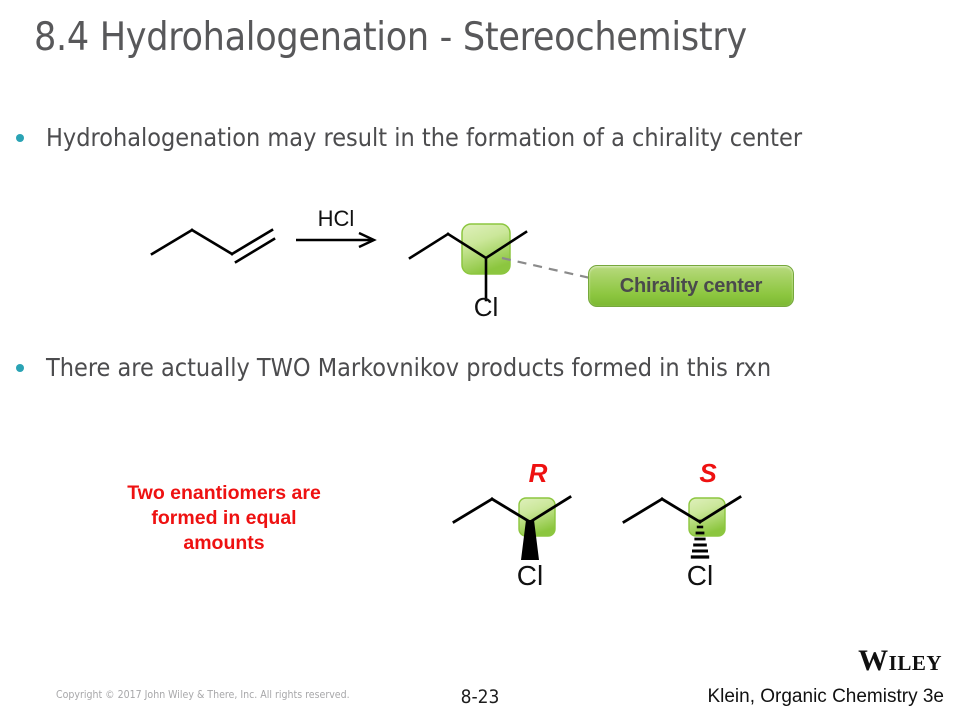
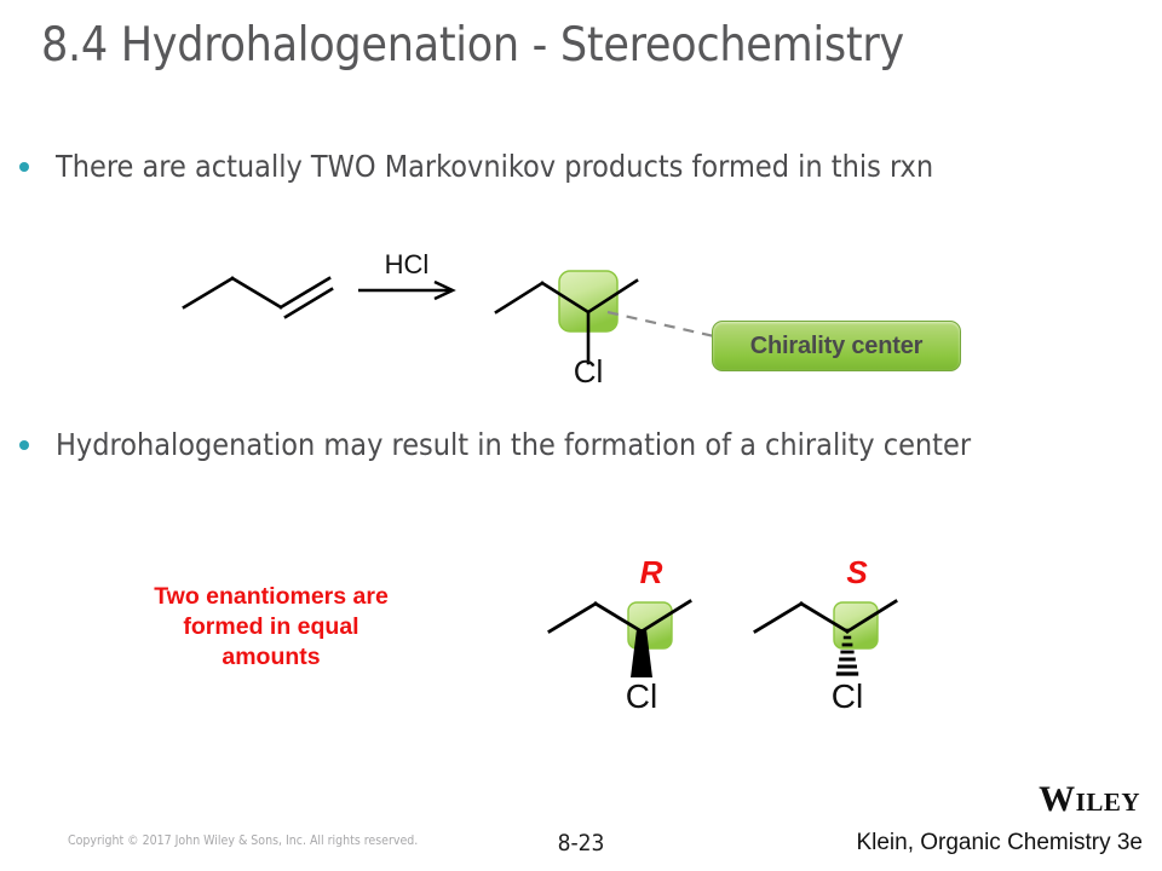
  8.4 Hydrohalogenation - Stereochemistry
- Hydrohalogenation may result in the formation of a chirality center
+ There are actually TWO Markovnikov products formed in this rxn
  HCl
  Cl
  Chirality center
- There are actually TWO Markovnikov products formed in this rxn
+ Hydrohalogenation may result in the formation of a chirality center
  Two enantiomers are
  formed in equal
  amounts
  R
  Cl
  S
  Cl
- Copyright © 2017 John Wiley & There, Inc. All rights reserved.
+ Copyright © 2017 John Wiley & Sons, Inc. All rights reserved.
  8-23
  Wiley
  Klein, Organic Chemistry 3e
